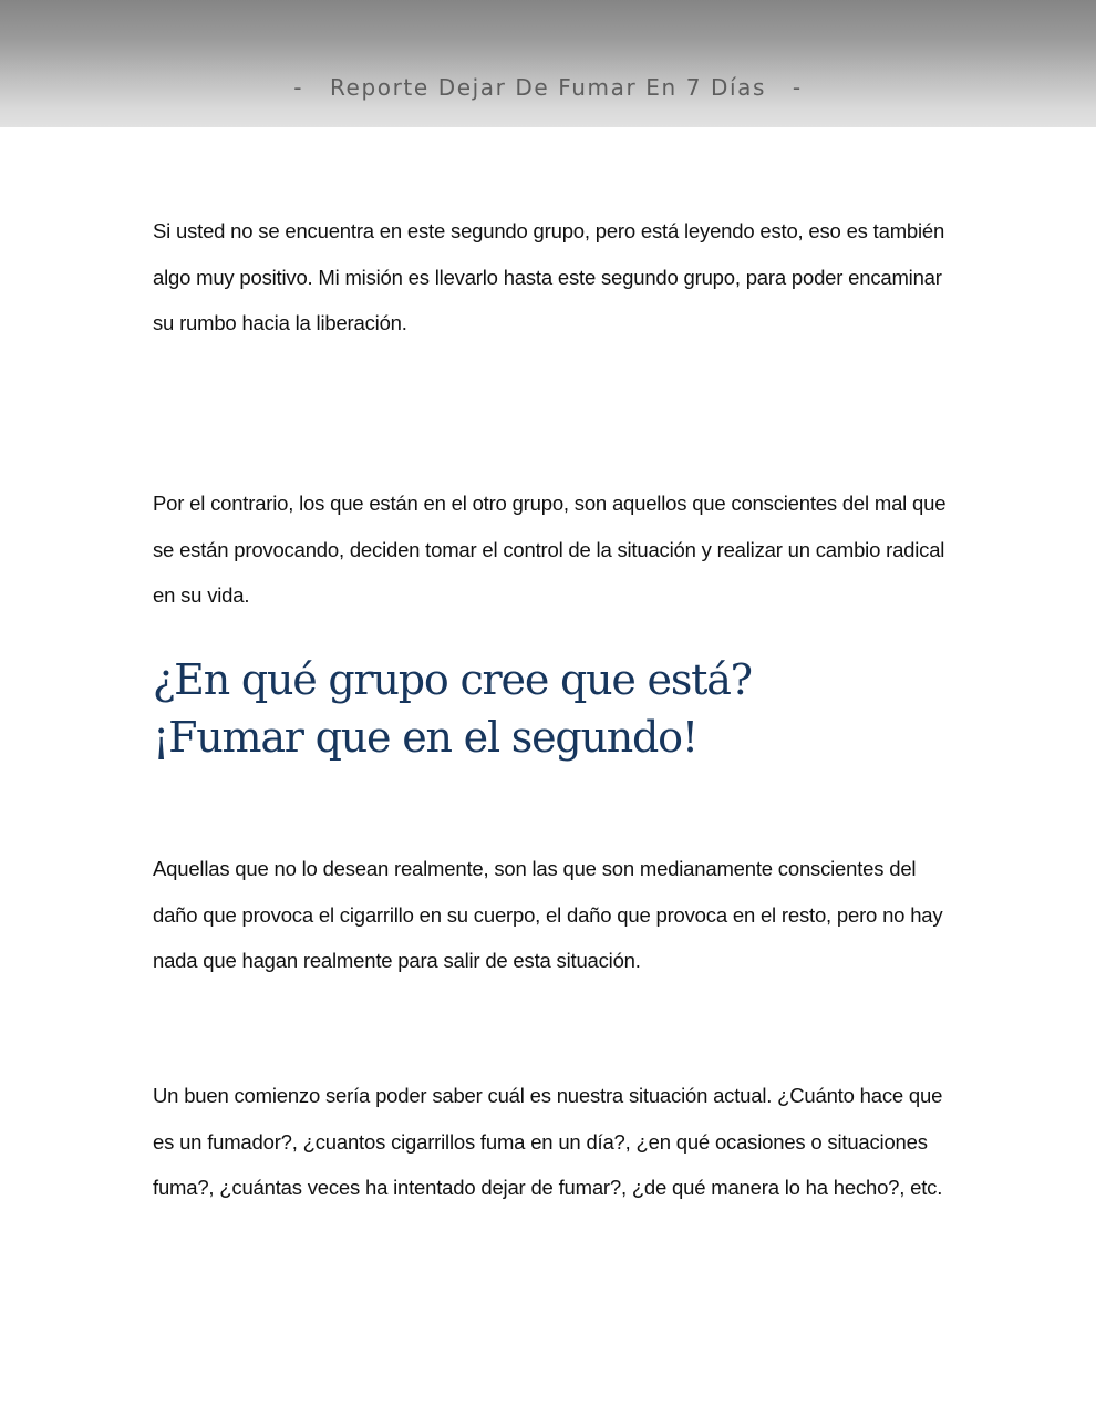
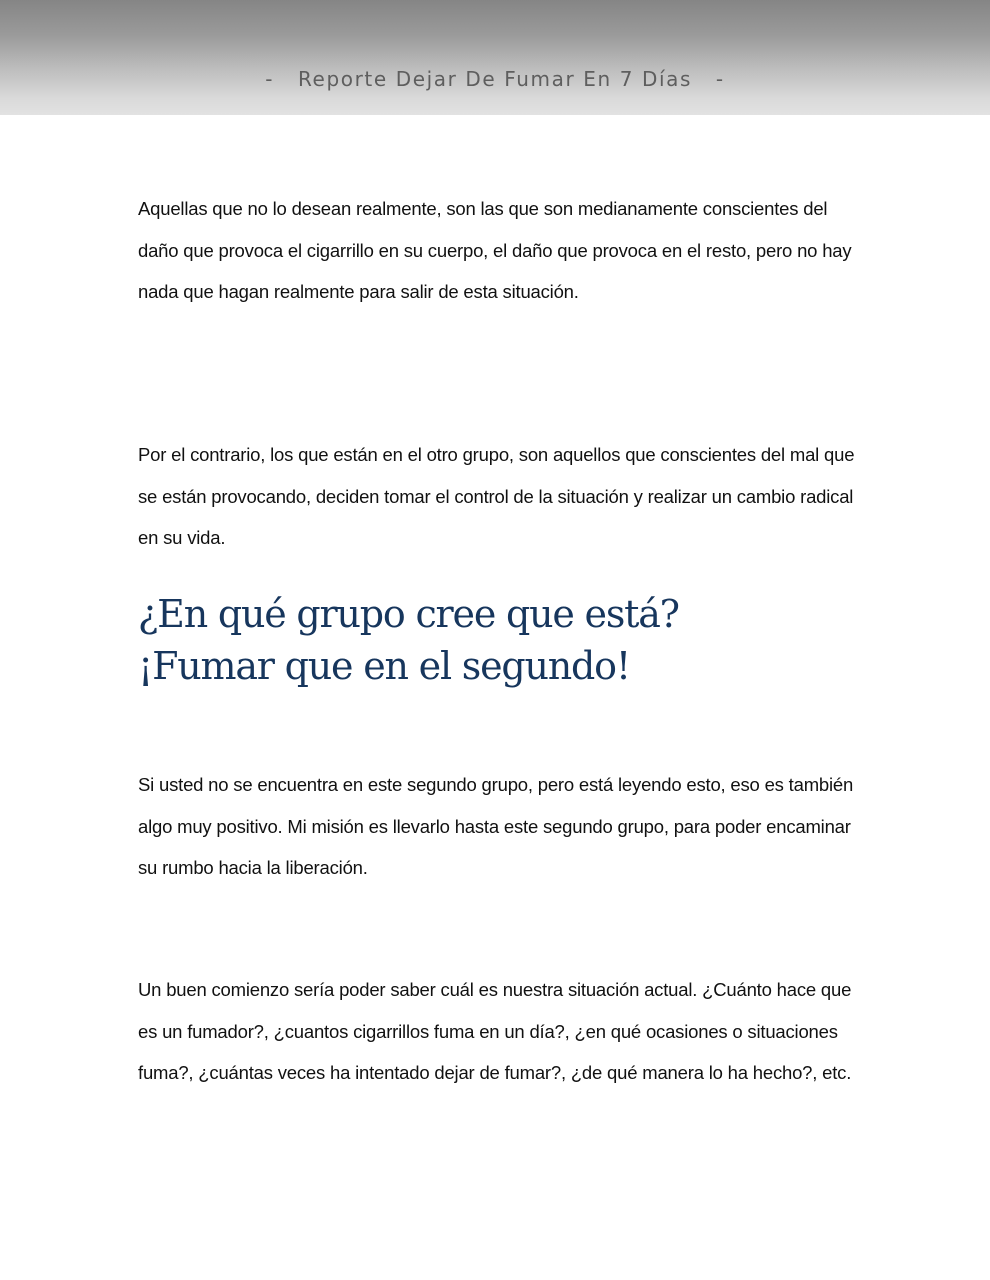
  - Reporte Dejar De Fumar En 7 Días -
- Si usted no se encuentra en este segundo grupo, pero está leyendo esto, eso es también algo muy positivo. Mi misión es llevarlo hasta este segundo grupo, para poder encaminar su rumbo hacia la liberación.
+ Aquellas que no lo desean realmente, son las que son medianamente conscientes del daño que provoca el cigarrillo en su cuerpo, el daño que provoca en el resto, pero no hay nada que hagan realmente para salir de esta situación.
  Por el contrario, los que están en el otro grupo, son aquellos que conscientes del mal que se están provocando, deciden tomar el control de la situación y realizar un cambio radical en su vida.
  ¿En qué grupo cree que está?
  ¡Fumar que en el segundo!
- Aquellas que no lo desean realmente, son las que son medianamente conscientes del daño que provoca el cigarrillo en su cuerpo, el daño que provoca en el resto, pero no hay nada que hagan realmente para salir de esta situación.
+ Si usted no se encuentra en este segundo grupo, pero está leyendo esto, eso es también algo muy positivo. Mi misión es llevarlo hasta este segundo grupo, para poder encaminar su rumbo hacia la liberación.
  Un buen comienzo sería poder saber cuál es nuestra situación actual. ¿Cuánto hace que es un fumador?, ¿cuantos cigarrillos fuma en un día?, ¿en qué ocasiones o situaciones fuma?, ¿cuántas veces ha intentado dejar de fumar?, ¿de qué manera lo ha hecho?, etc.
